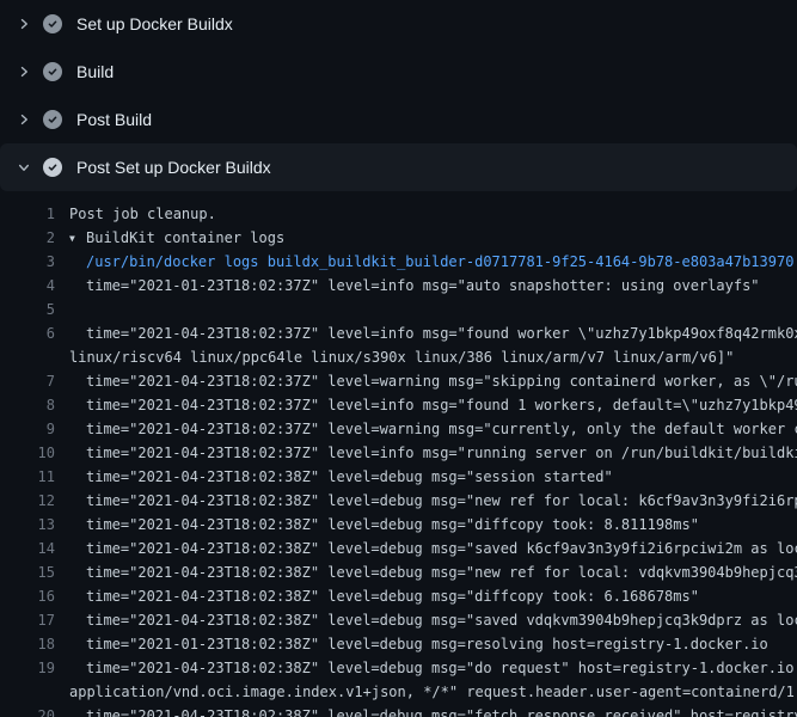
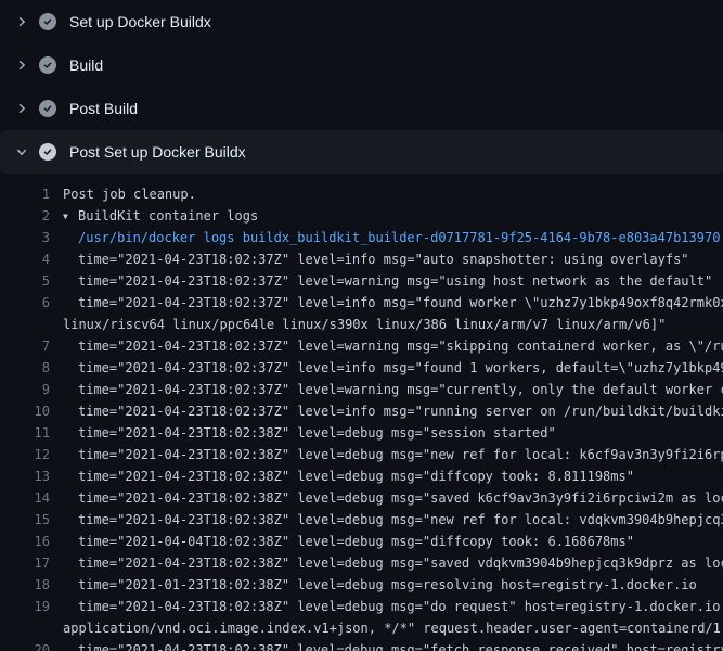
  Set up Docker Buildx
  Build
  Post Build
  Post Set up Docker Buildx
  1
  Post job cleanup.
  2
  ▼
  BuildKit container logs
  3
  /usr/bin/docker logs buildx_buildkit_builder-d0717781-9f25-4164-9b78-e803a47b13970
  4
- time="2021-01-23T18:02:37Z" level=info msg="auto snapshotter: using overlayfs"
+ time="2021-04-23T18:02:37Z" level=info msg="auto snapshotter: using overlayfs"
  5
+ time="2021-04-23T18:02:37Z" level=warning msg="using host network as the default"
  6
  time="2021-04-23T18:02:37Z" level=info msg="found worker \"uzhz7y1bkp49oxf8q42rmk0
  linux/riscv64 linux/ppc64le linux/s390x linux/386 linux/arm/v7 linux/arm/v6]"
  7
  time="2021-04-23T18:02:37Z" level=warning msg="skipping containerd worker, as \"/r
  8
  time="2021-04-23T18:02:37Z" level=info msg="found 1 workers, default=\"uzhz7y1bkp4
  9
  time="2021-04-23T18:02:37Z" level=warning msg="currently, only the default worker
  10
  time="2021-04-23T18:02:37Z" level=info msg="running server on /run/buildkit/buildk
  11
  time="2021-04-23T18:02:38Z" level=debug msg="session started"
  12
  time="2021-04-23T18:02:38Z" level=debug msg="new ref for local: k6cf9av3n3y9fi2i6r
  13
  time="2021-04-23T18:02:38Z" level=debug msg="diffcopy took: 8.811198ms"
  14
  time="2021-04-23T18:02:38Z" level=debug msg="saved k6cf9av3n3y9fi2i6rpciwi2m as lo
  15
  time="2021-04-23T18:02:38Z" level=debug msg="new ref for local: vdqkvm3904b9hepjcq
  16
- time="2021-04-23T18:02:38Z" level=debug msg="diffcopy took: 6.168678ms"
+ time="2021-04-04T18:02:38Z" level=debug msg="diffcopy took: 6.168678ms"
  17
  time="2021-04-23T18:02:38Z" level=debug msg="saved vdqkvm3904b9hepjcq3k9dprz as lo
  18
  time="2021-01-23T18:02:38Z" level=debug msg=resolving host=registry-1.docker.io
  19
  time="2021-04-23T18:02:38Z" level=debug msg="do request" host=registry-1.docker.io
  application/vnd.oci.image.index.v1+json, */*" request.header.user-agent=containerd/1
  20
  time="2021-04-23T18:02:38Z" level=debug msg="fetch response received" host=registr
